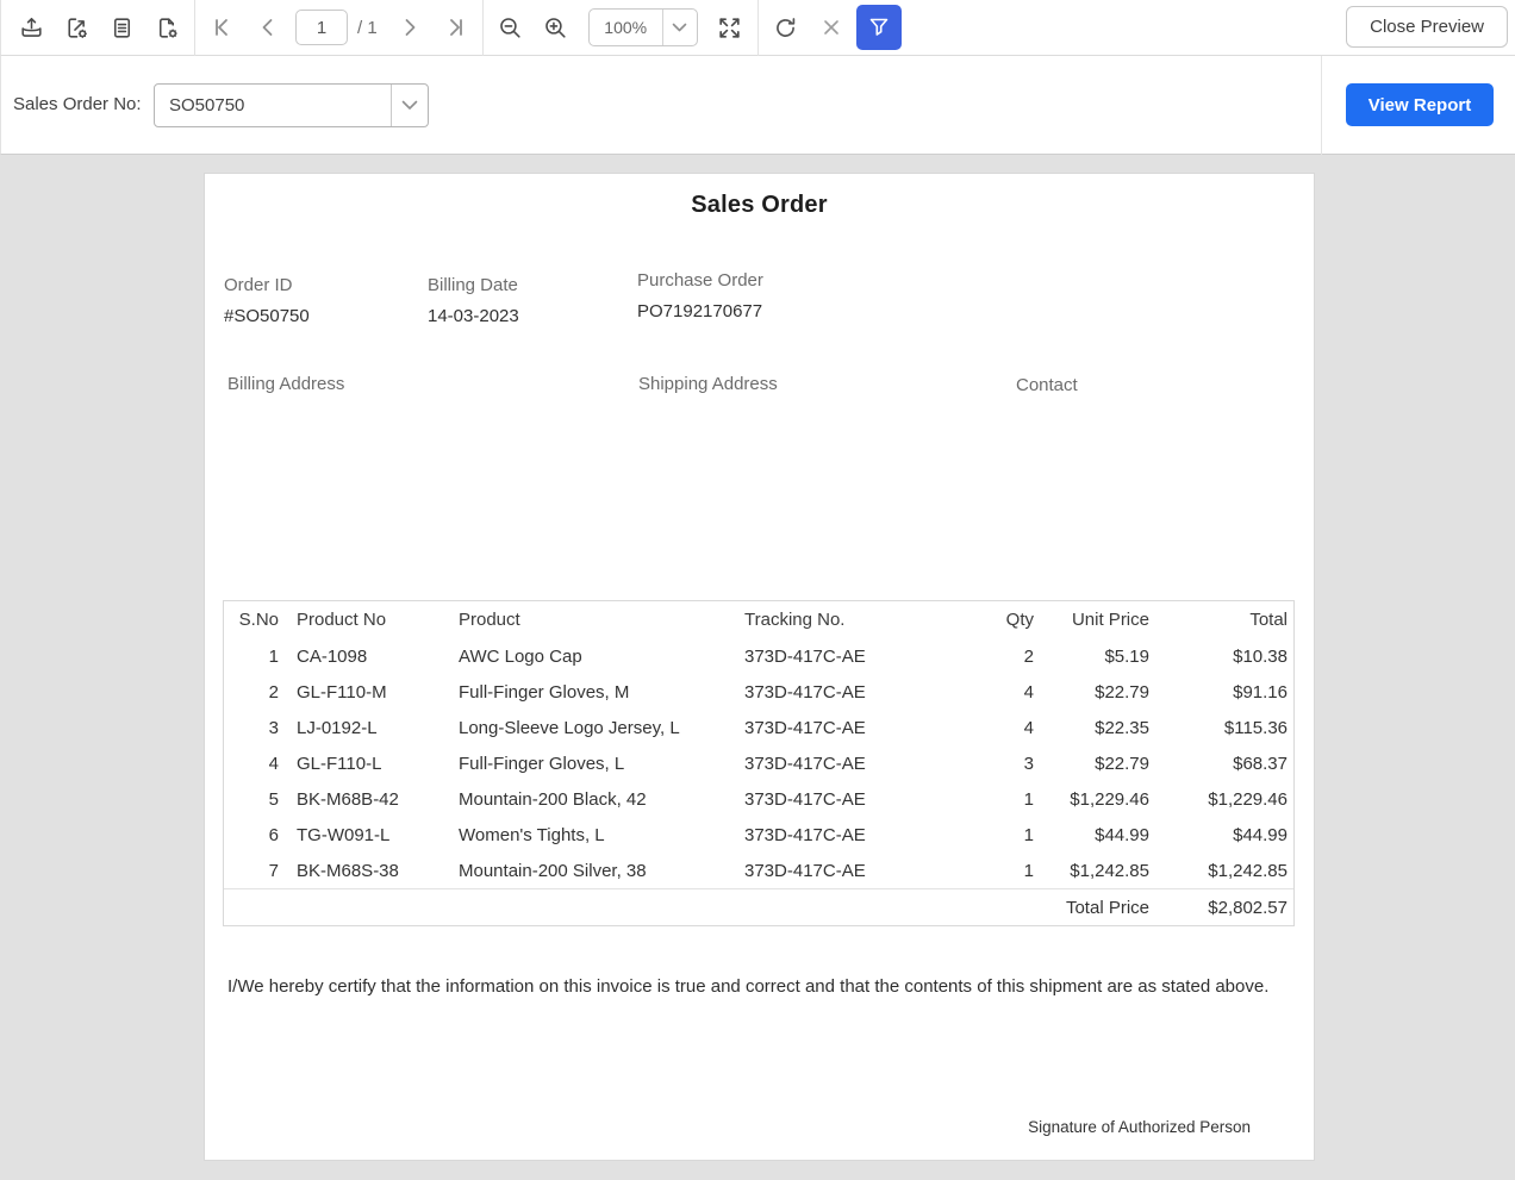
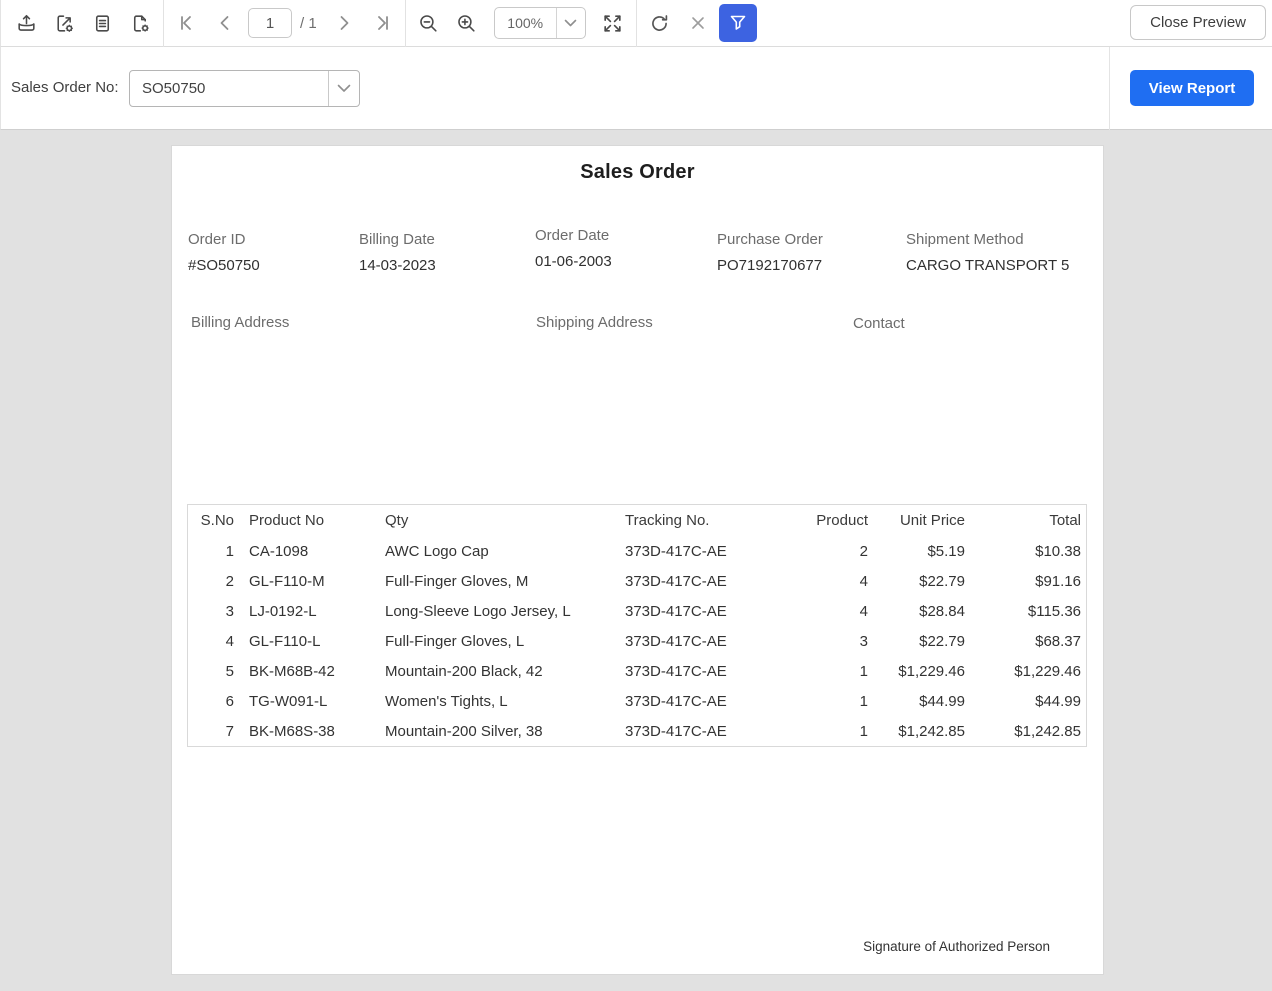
  1
  / 1
  100%
  Close Preview
  Sales Order No:
  SO50750
  View Report
  Sales Order
  Order ID
  #SO50750
  Billing Date
  14-03-2023
+ Order Date
+ 01-06-2003
  Purchase Order
  PO7192170677
+ Shipment Method
+ CARGO TRANSPORT 5
  Billing Address
  Shipping Address
  Contact
  S.No
  Product No
- Product
+ Qty
  Tracking No.
- Qty
+ Product
  Unit Price
  Total
  1
  CA-1098
  AWC Logo Cap
  373D-417C-AE
  2
  $5.19
  $10.38
  2
  GL-F110-M
  Full-Finger Gloves, M
  373D-417C-AE
  4
  $22.79
  $91.16
  3
  LJ-0192-L
  Long-Sleeve Logo Jersey, L
  373D-417C-AE
  4
- $22.35
+ $28.84
  $115.36
  4
  GL-F110-L
  Full-Finger Gloves, L
  373D-417C-AE
  3
  $22.79
  $68.37
  5
  BK-M68B-42
  Mountain-200 Black, 42
  373D-417C-AE
  1
  $1,229.46
  $1,229.46
  6
  TG-W091-L
  Women's Tights, L
  373D-417C-AE
  1
  $44.99
  $44.99
  7
  BK-M68S-38
  Mountain-200 Silver, 38
  373D-417C-AE
  1
  $1,242.85
  $1,242.85
- Total Price
- $2,802.57
- I/We hereby certify that the information on this invoice is true and correct and that the contents of this shipment are as stated above.
  Signature of Authorized Person
